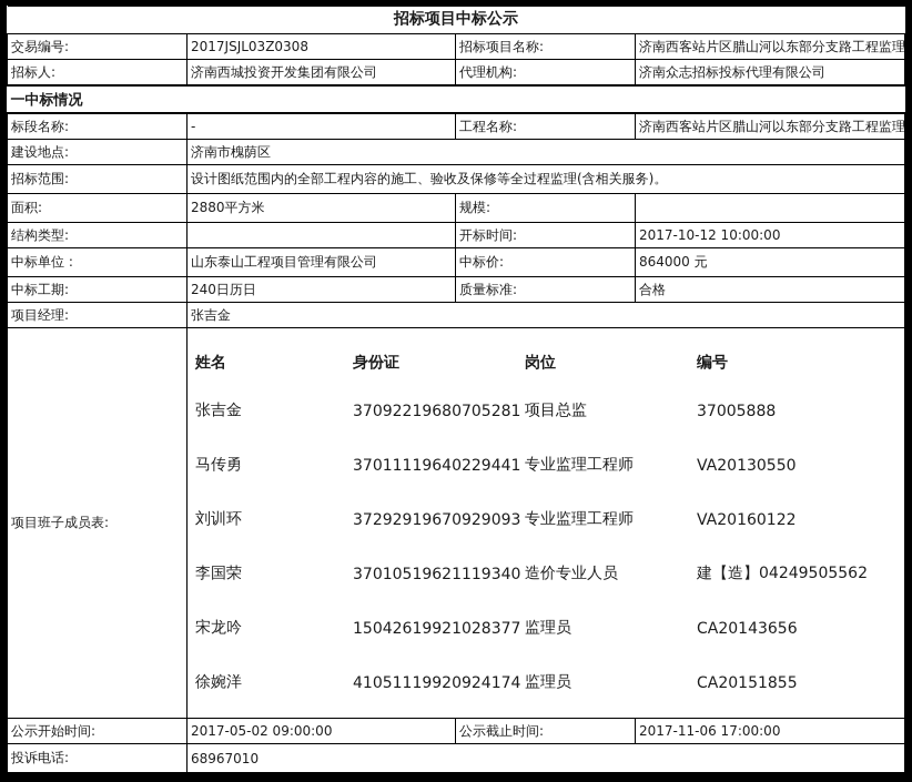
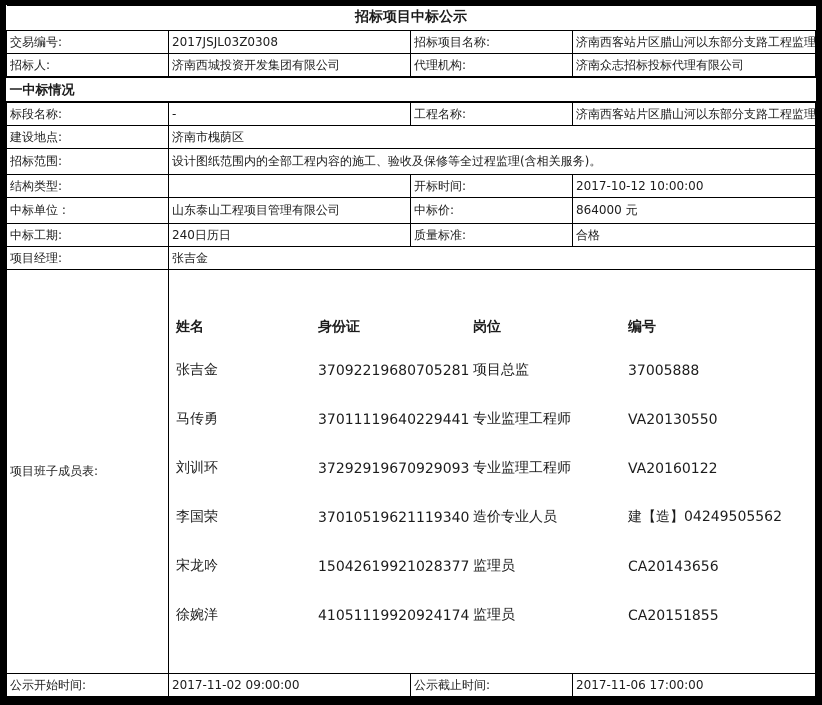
  招标项目中标公示
  交易编号:	2017JSJL03Z0308	招标项目名称:	济南西客站片区腊山河以东部分支路工程监理
  招标人:	济南西城投资开发集团有限公司	代理机构:	济南众志招标投标代理有限公司
  一中标情况
  标段名称:	-	工程名称:	济南西客站片区腊山河以东部分支路工程监理
  建设地点:	济南市槐荫区
  招标范围:	设计图纸范围内的全部工程内容的施工、验收及保修等全过程监理(含相关服务)。
- 面积:	2880平方米	规模:
  结构类型:		开标时间:	2017-10-12 10:00:00
  中标单位 :	山东泰山工程项目管理有限公司	中标价:	864000 元
  中标工期:	240日历日	质量标准:	合格
  项目经理:	张吉金
  项目班子成员表:
  姓名	身份证	岗位	编号
  张吉金	37092219680705281	项目总监	37005888
  马传勇	37011119640229441	专业监理工程师	VA20130550
  刘训环	37292919670929093	专业监理工程师	VA20160122
  李国荣	37010519621119340	造价专业人员	建【造】04249505562
  宋龙吟	15042619921028377	监理员	CA20143656
  徐婉洋	41051119920924174	监理员	CA20151855
- 公示开始时间:	2017-05-02 09:00:00	公示截止时间:	2017-11-06 17:00:00
+ 公示开始时间:	2017-11-02 09:00:00	公示截止时间:	2017-11-06 17:00:00
- 投诉电话:	68967010
